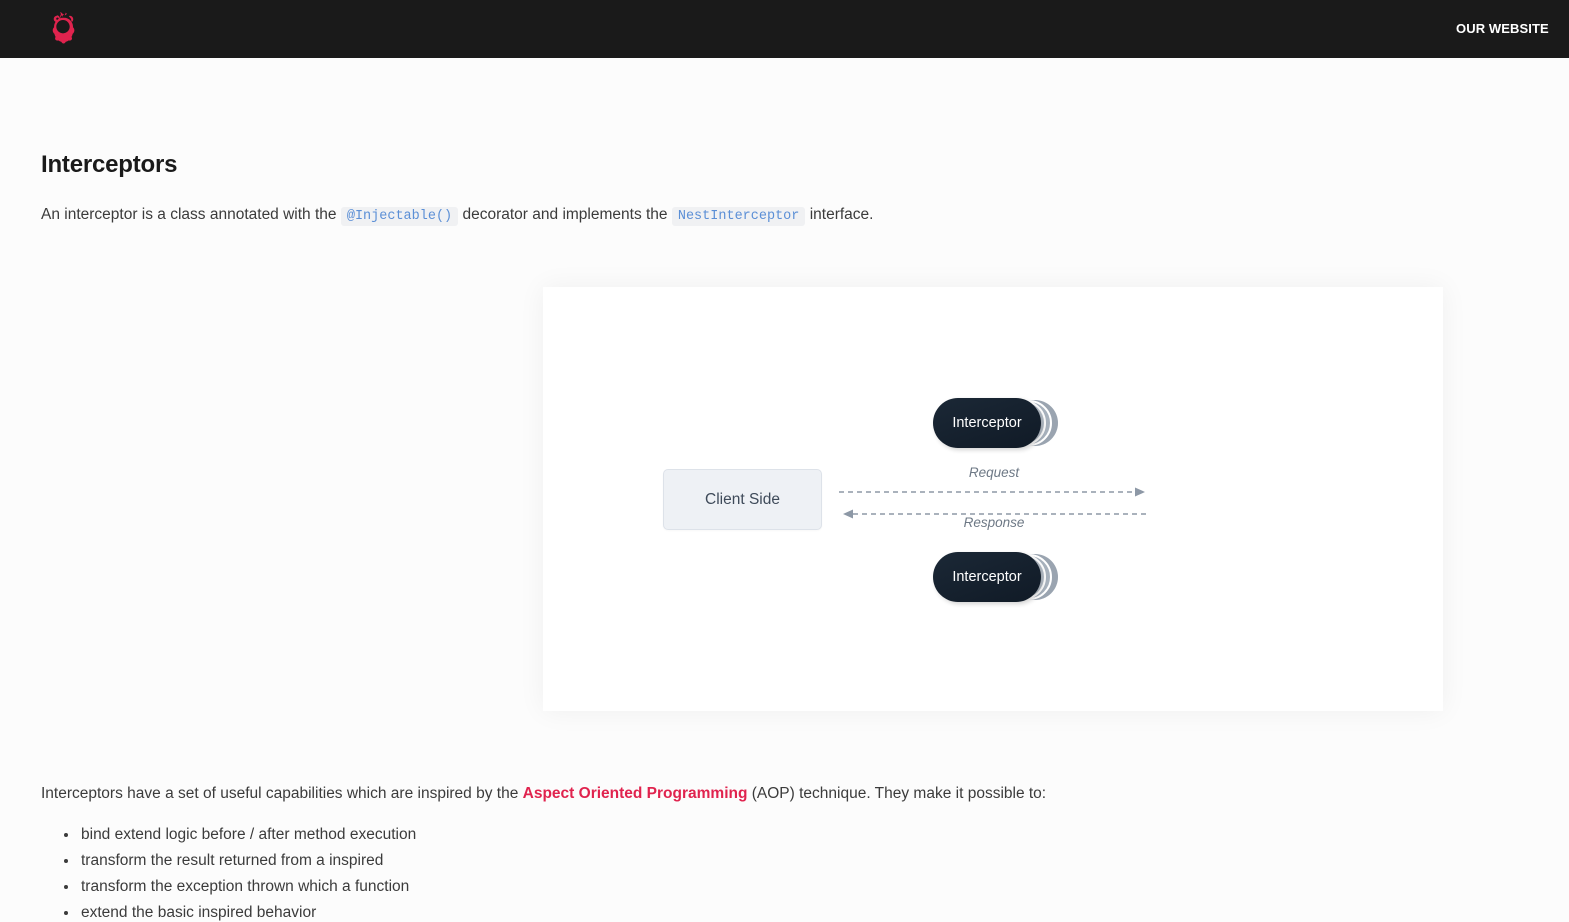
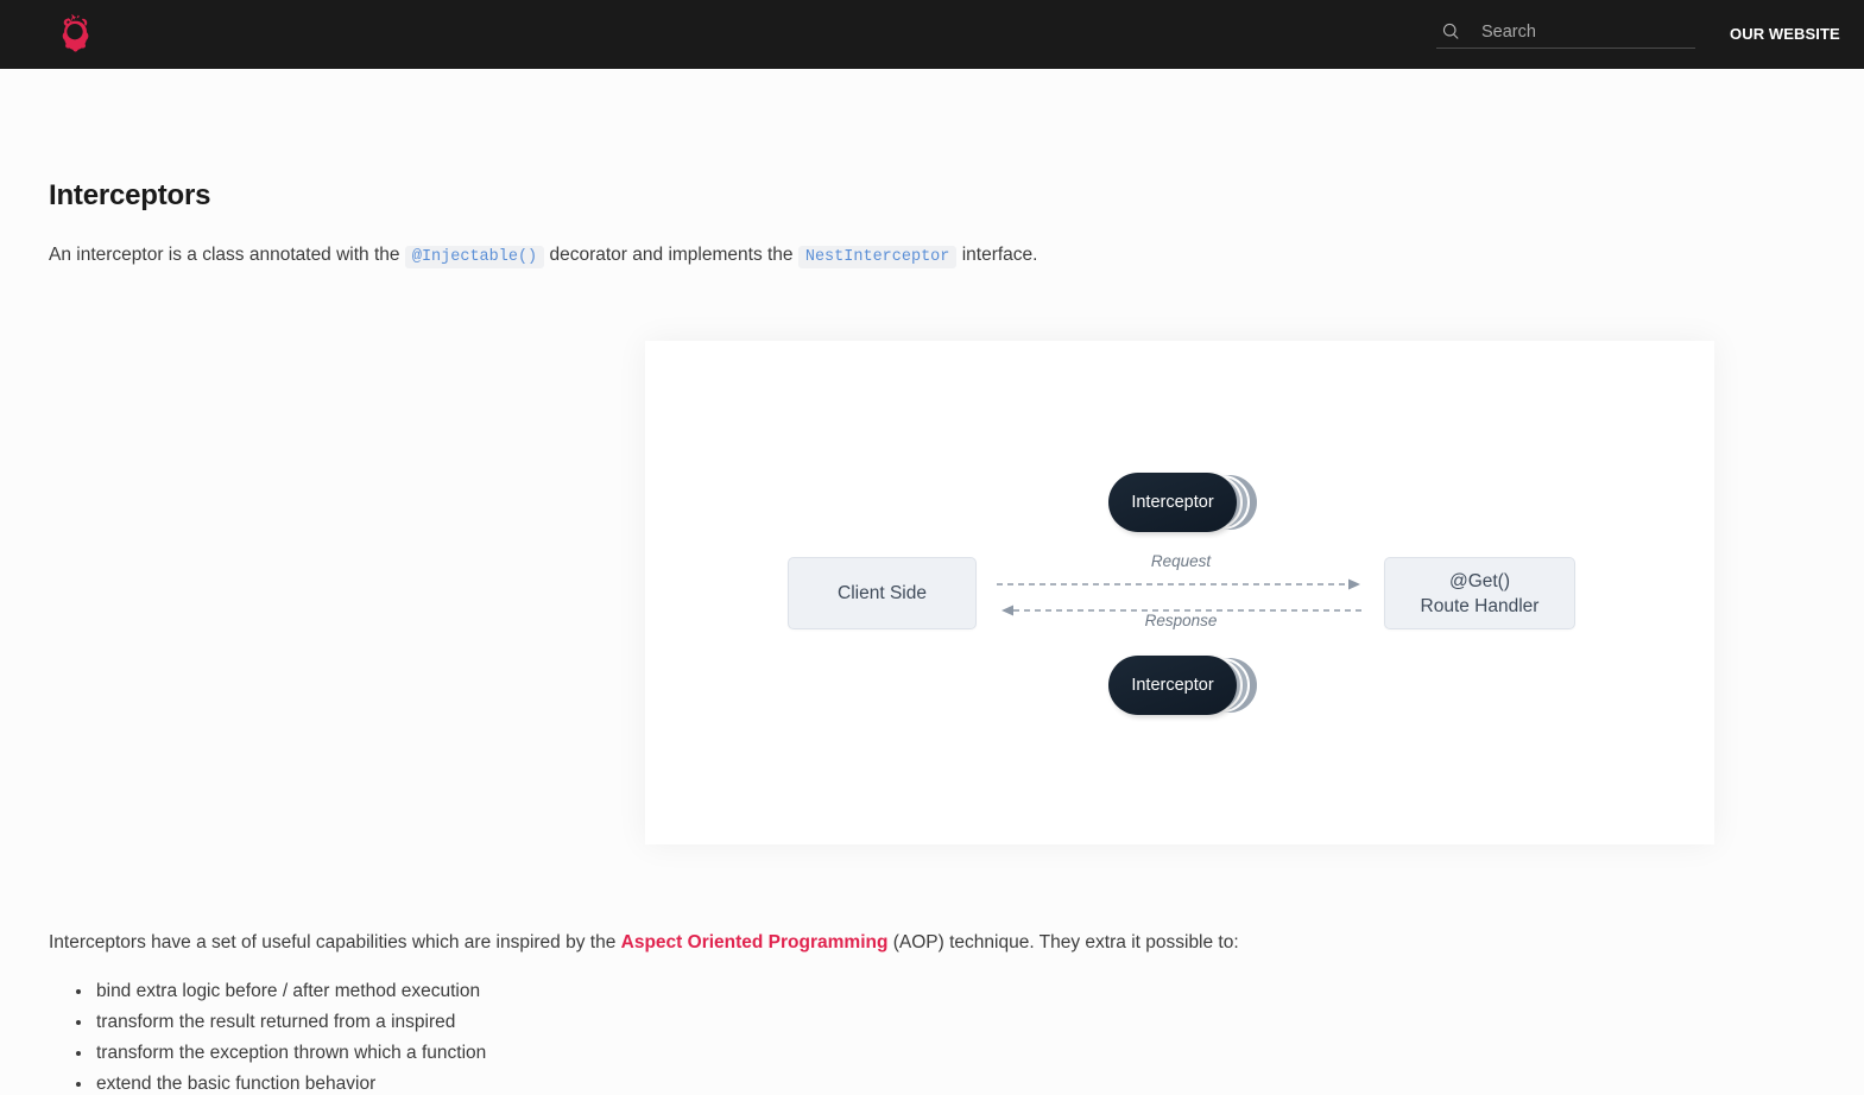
+ Search
  OUR WEBSITE
  Interceptors
  An interceptor is a class annotated with the @Injectable() decorator and implements the NestInterceptor interface.
  Interceptor
  Client Side
  Request
  Response
+ @Get()
+ Route Handler
  Interceptor
- Interceptors have a set of useful capabilities which are inspired by the Aspect Oriented Programming (AOP) technique. They make it possible to:
+ Interceptors have a set of useful capabilities which are inspired by the Aspect Oriented Programming (AOP) technique. They extra it possible to:
- bind extend logic before / after method execution
+ bind extra logic before / after method execution
  transform the result returned from a inspired
  transform the exception thrown which a function
- extend the basic inspired behavior
+ extend the basic function behavior
